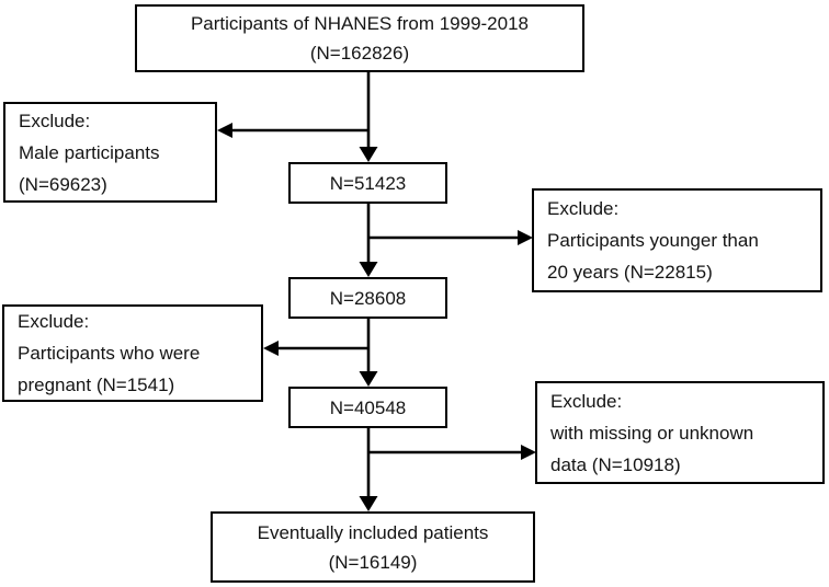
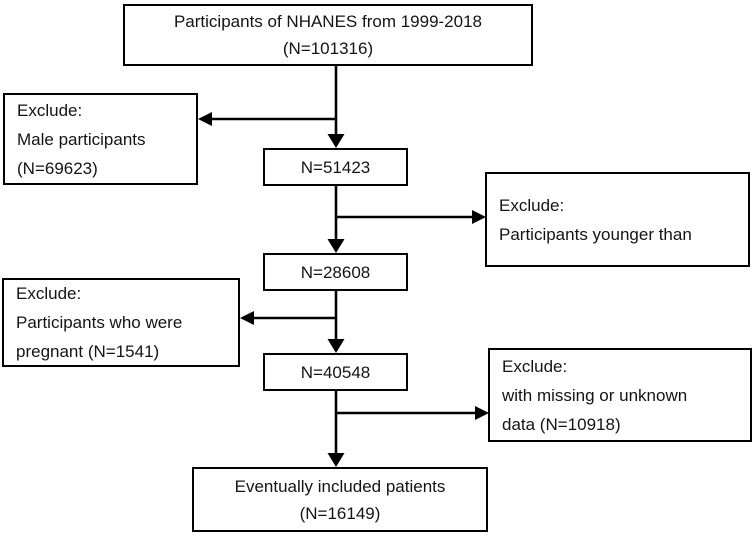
  Participants of NHANES from 1999-2018
- (N=162826)
+ (N=101316)
  Exclude:
  Male participants
  (N=69623)
  N=51423
  Exclude:
  Participants younger than
- 20 years (N=22815)
  N=28608
  Exclude:
  Participants who were
  pregnant (N=1541)
  N=40548
  Exclude:
  with missing or unknown
  data (N=10918)
  Eventually included patients
  (N=16149)
